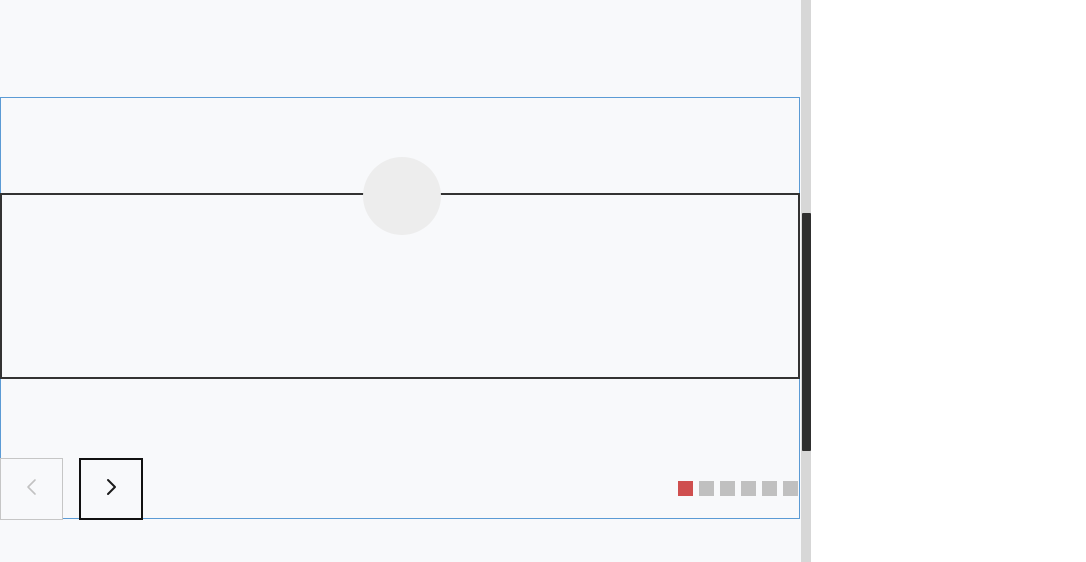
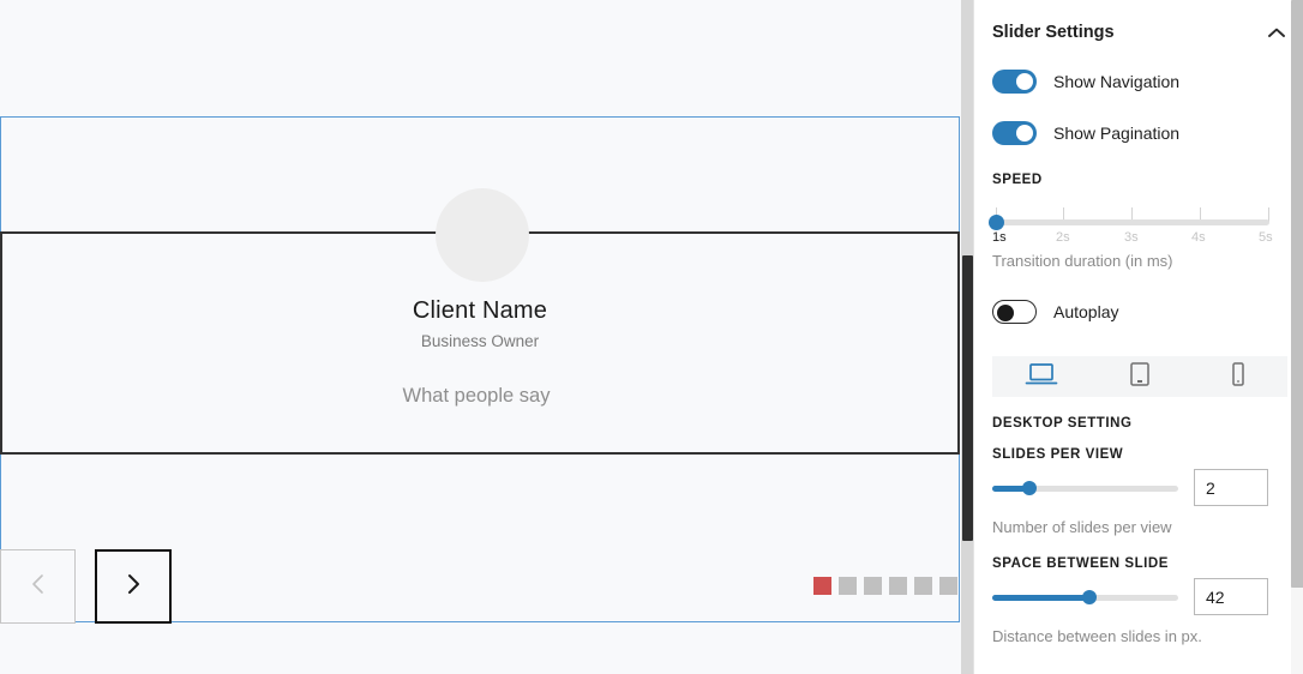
+ Client Name
+ Business Owner
+ What people say
+ Slider Settings
+ Show Navigation
+ Show Pagination
+ SPEED
+ 1s
+ 2s
+ 3s
+ 4s
+ 5s
+ Transition duration (in ms)
+ Autoplay
+ DESKTOP SETTING
+ SLIDES PER VIEW
+ 2
+ Number of slides per view
+ SPACE BETWEEN SLIDE
+ 42
+ Distance between slides in px.
